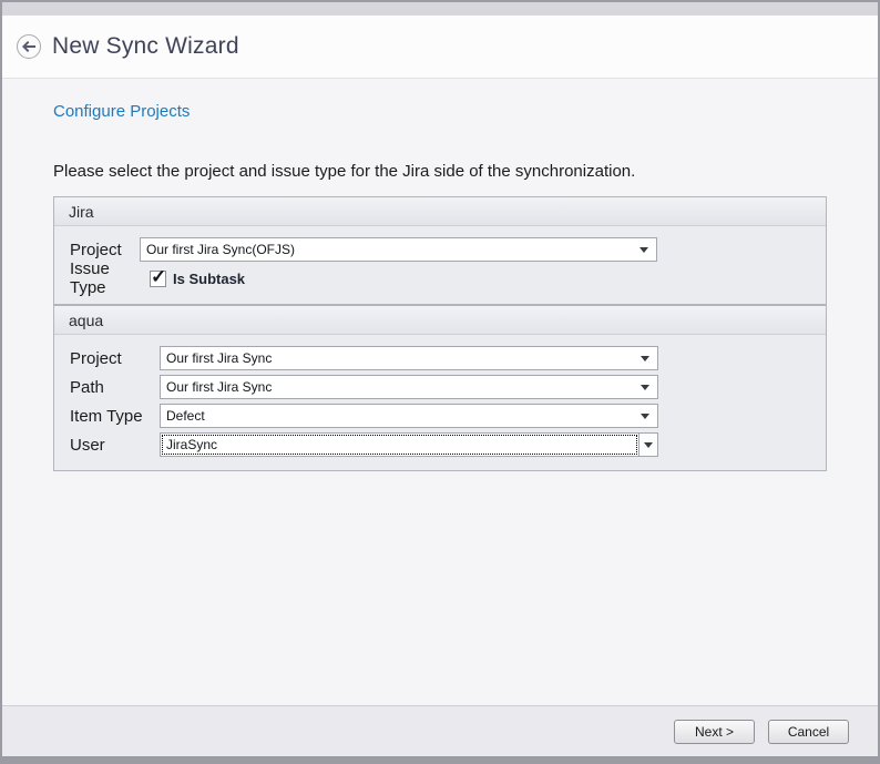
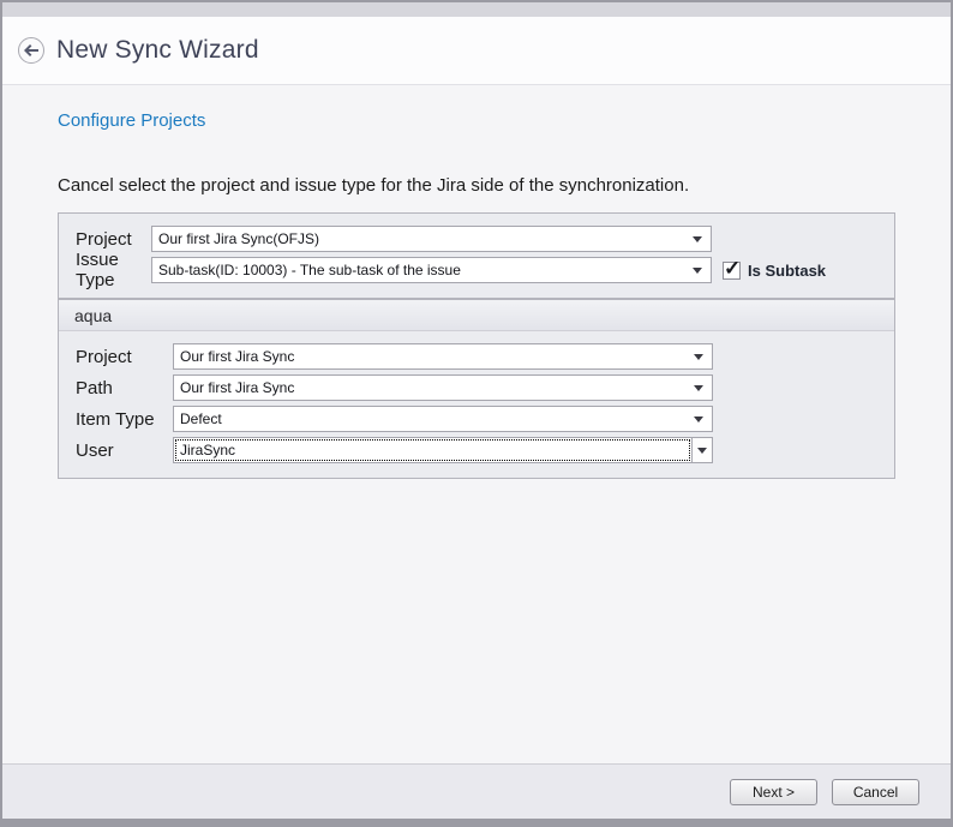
  New Sync Wizard
  Configure Projects
- Please select the project and issue type for the Jira side of the synchronization.
+ Cancel select the project and issue type for the Jira side of the synchronization.
- Jira
  Project
  Our first Jira Sync(OFJS)
  Issue Type
+ Sub-task(ID: 10003) - The sub-task of the issue
  Is Subtask
  aqua
  Project
  Our first Jira Sync
  Path
  Our first Jira Sync
  Item Type
  Defect
  User
  JiraSync
  Next >
  Cancel
